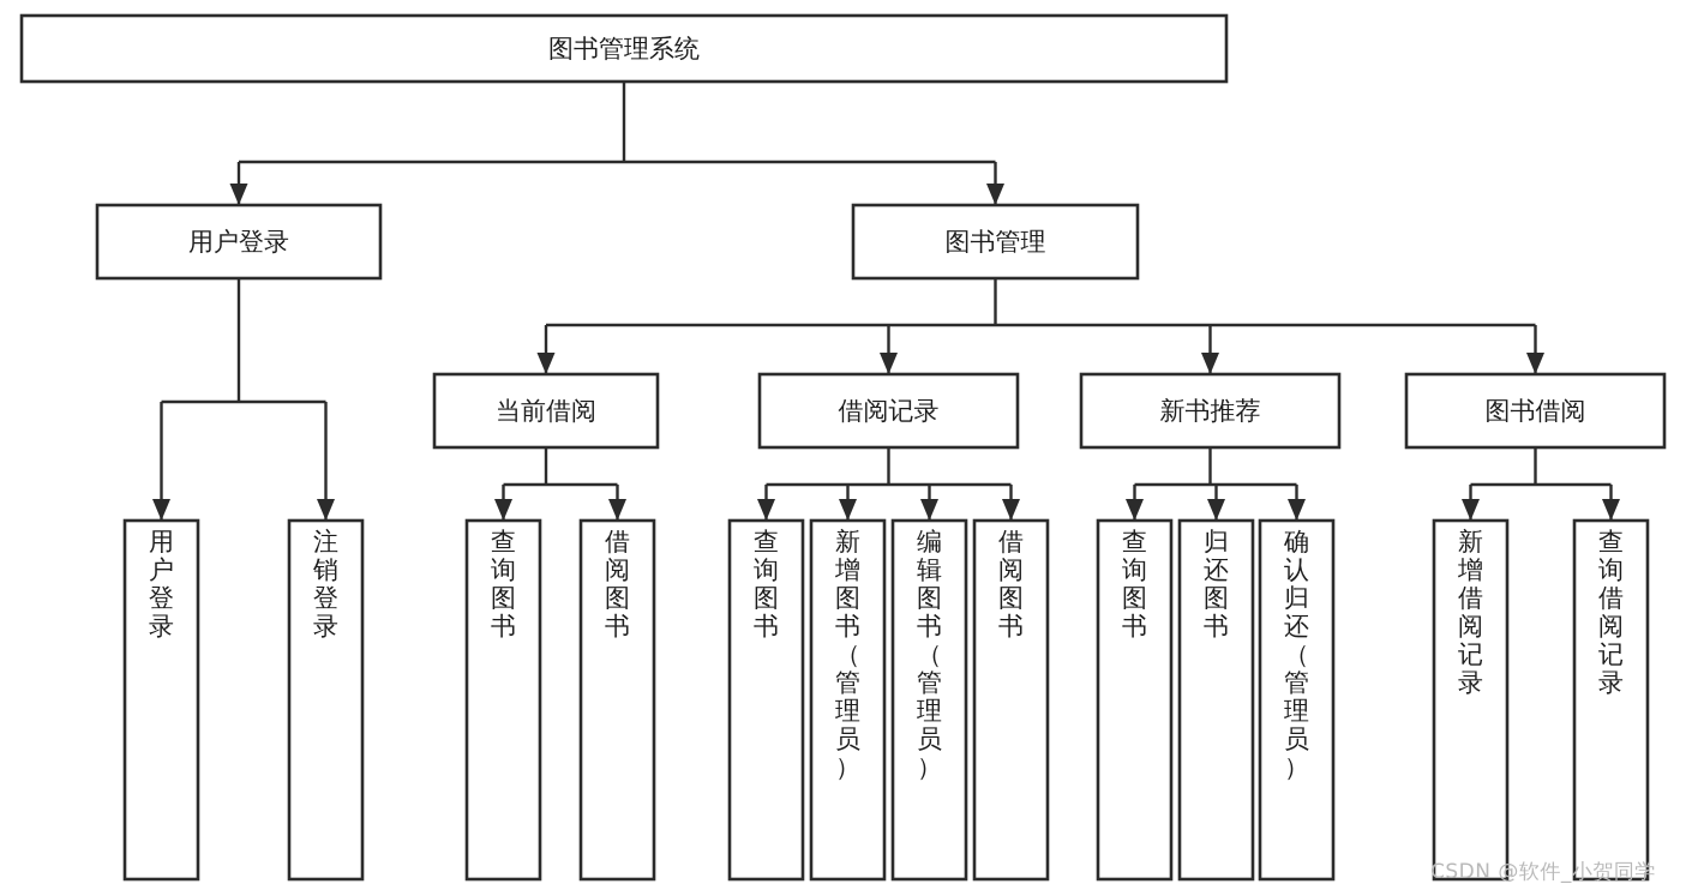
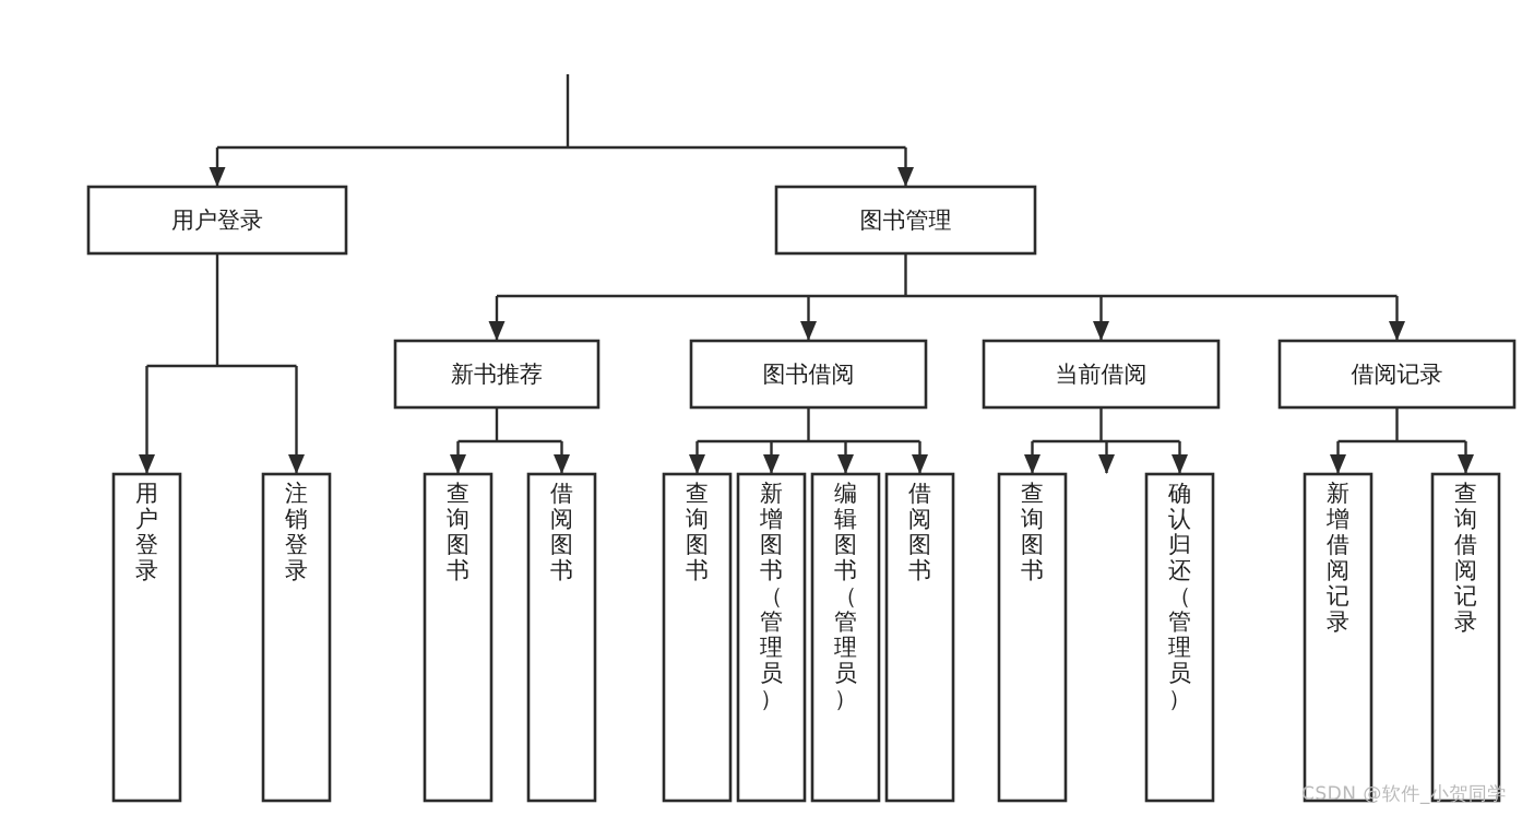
- 图书管理系统
  用户登录
  图书管理
- 当前借阅
+ 新书推荐
- 借阅记录
+ 图书借阅
- 新书推荐
+ 当前借阅
- 图书借阅
+ 借阅记录
  用户登录
  注销登录
  查询图书
  借阅图书
  查询图书
  新增图书（管理员）
  编辑图书（管理员）
  借阅图书
  查询图书
- 归还图书
  确认归还（管理员）
  新增借阅记录
  查询借阅记录
  CSDN @软件_小贺同学
